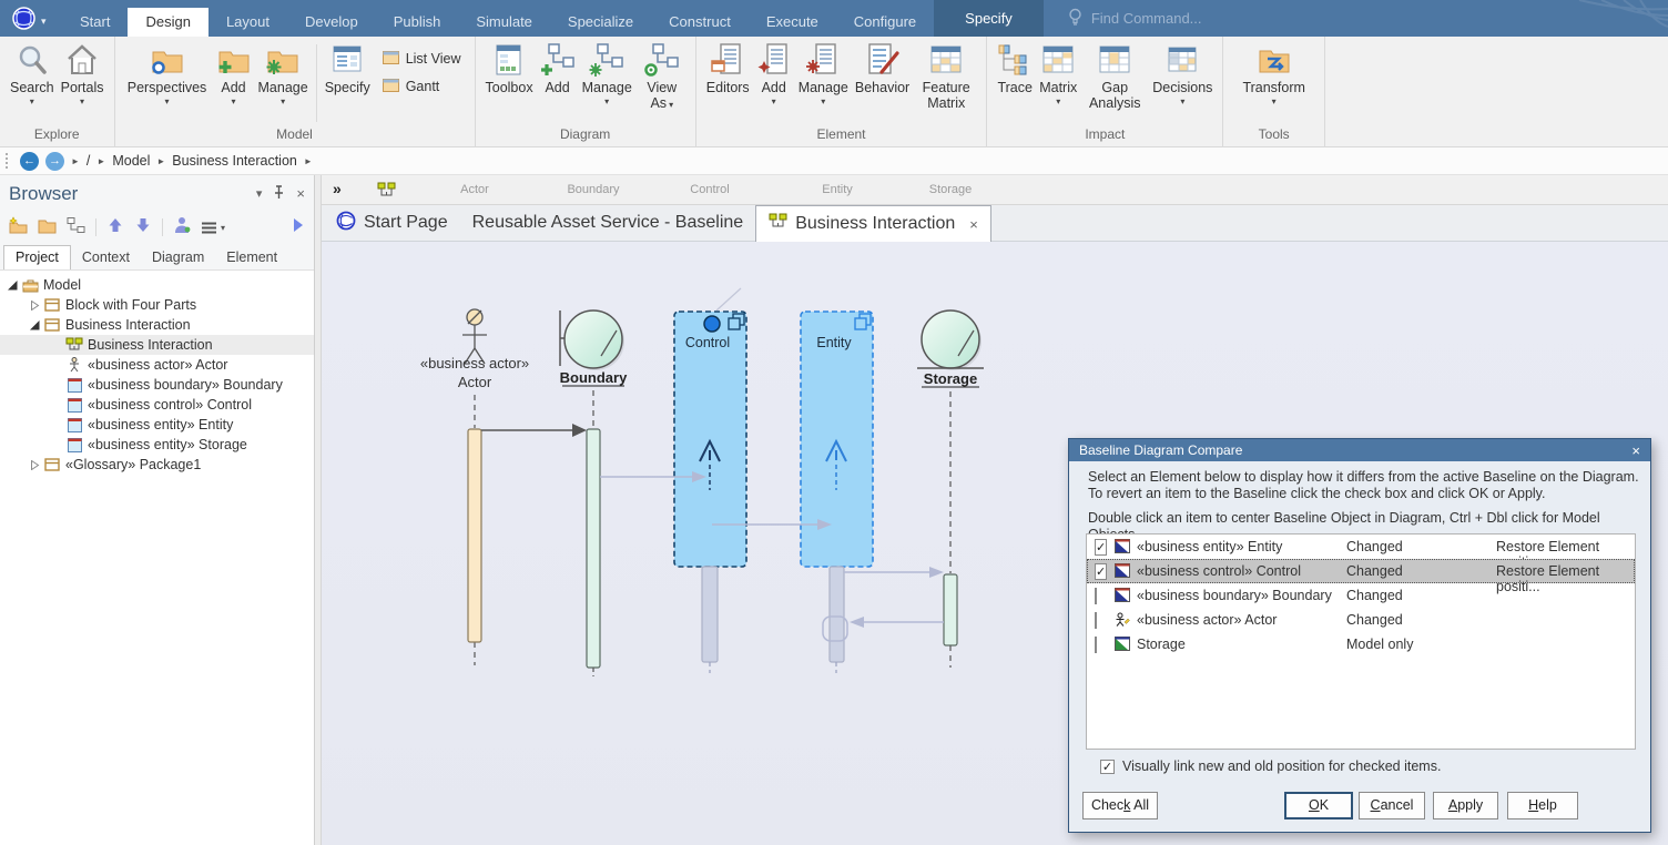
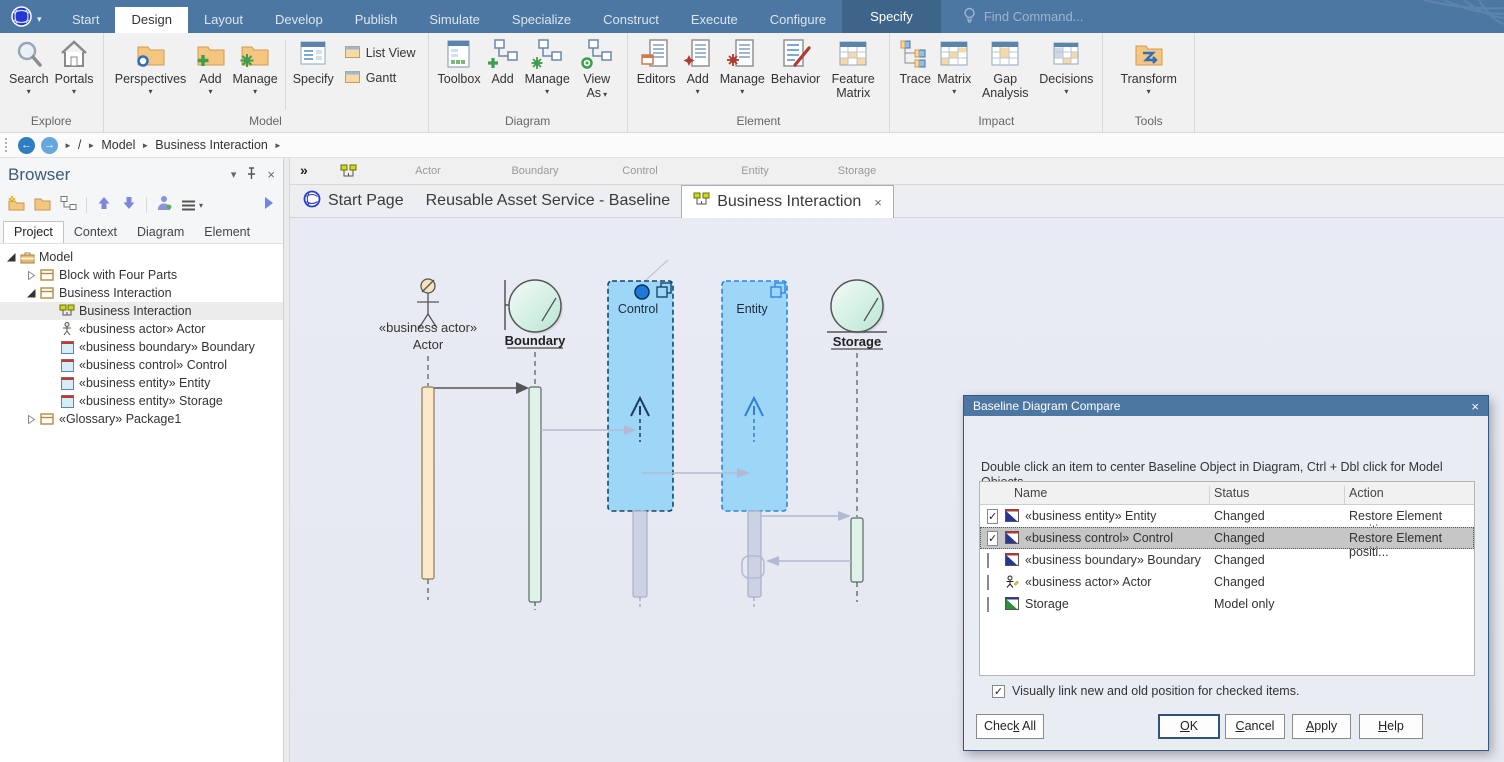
  ▾
  Start
  Design
  Layout
  Develop
  Publish
  Simulate
  Specialize
  Construct
  Execute
  Configure
  Specify
  Find Command...
  Search
  ▾
  Portals
  ▾
  Explore
  Perspectives
  ▾
  Add
  ▾
  Manage
  ▾
  Specify
  List View
  Gantt
  Model
  Toolbox
  Add
  Manage
  ▾
  View As ▾
  Diagram
  Editors
  Add
  ▾
  Manage
  ▾
  Behavior
  Feature Matrix
  Element
  Trace
  Matrix
  ▾
  Gap Analysis
  Decisions
  ▾
  Impact
  Transform
  ▾
  Tools
  ←
  →
  ►
  /
  ►
  Model
  ►
  Business Interaction
  ►
  Browser
  ▾
  ×
  ▾
  Project
  Context
  Diagram
  Element
  Model
  Block with Four Parts
  Business Interaction
  Business Interaction
  «business actor» Actor
  «business boundary» Boundary
  «business control» Control
  «business entity» Entity
  «business entity» Storage
  «Glossary» Package1
  »
  Actor
  Boundary
  Control
  Entity
  Storage
  Start Page
  Reusable Asset Service - Baseline
  Business Interaction
  ×
  «business actor»
  Actor
  Boundary
  Control
  Entity
  Storage
  Baseline Diagram Compare
  ×
- Select an Element below to display how it differs from the active Baseline on the Diagram.
- To revert an item to the Baseline click the check box and click OK or Apply.
  Double click an item to center Baseline Object in Diagram, Ctrl + Dbl click for Model
+ Name
+ Status
+ Action
  ✓
  «business entity» Entity
  Changed
  ✓
  «business control» Control
  Changed
  Restore Element positi...
  «business boundary» Boundary
  Changed
  «business actor» Actor
  Changed
  Storage
  Model only
  ✓
  Visually link new and old position for checked items.
  Check All
  OK
  Cancel
  Apply
  Help
